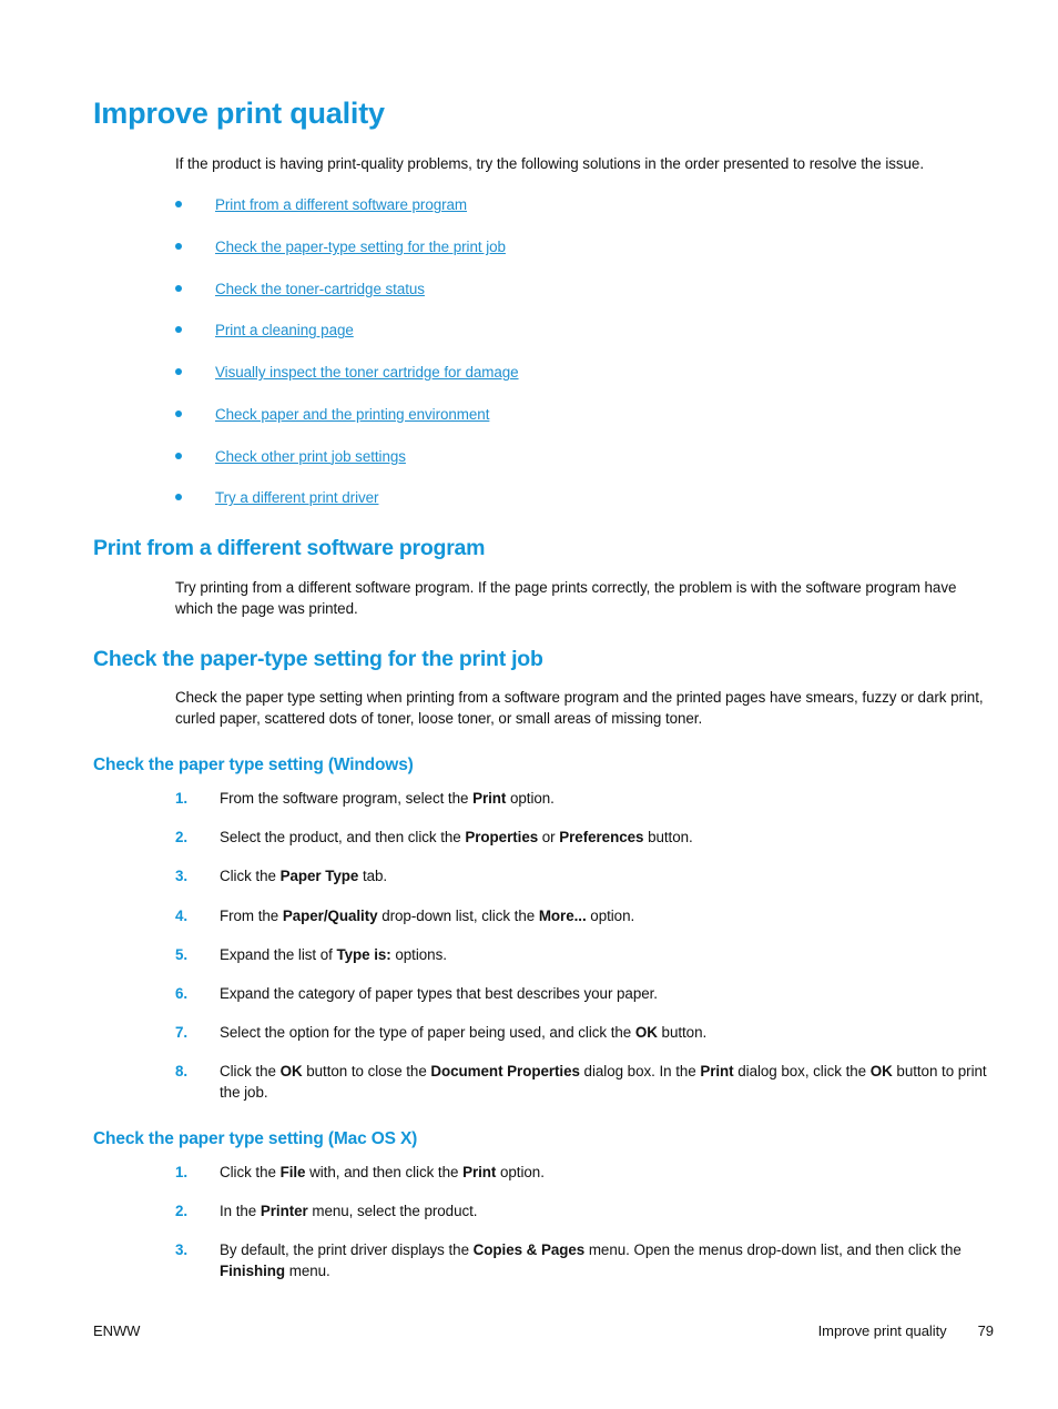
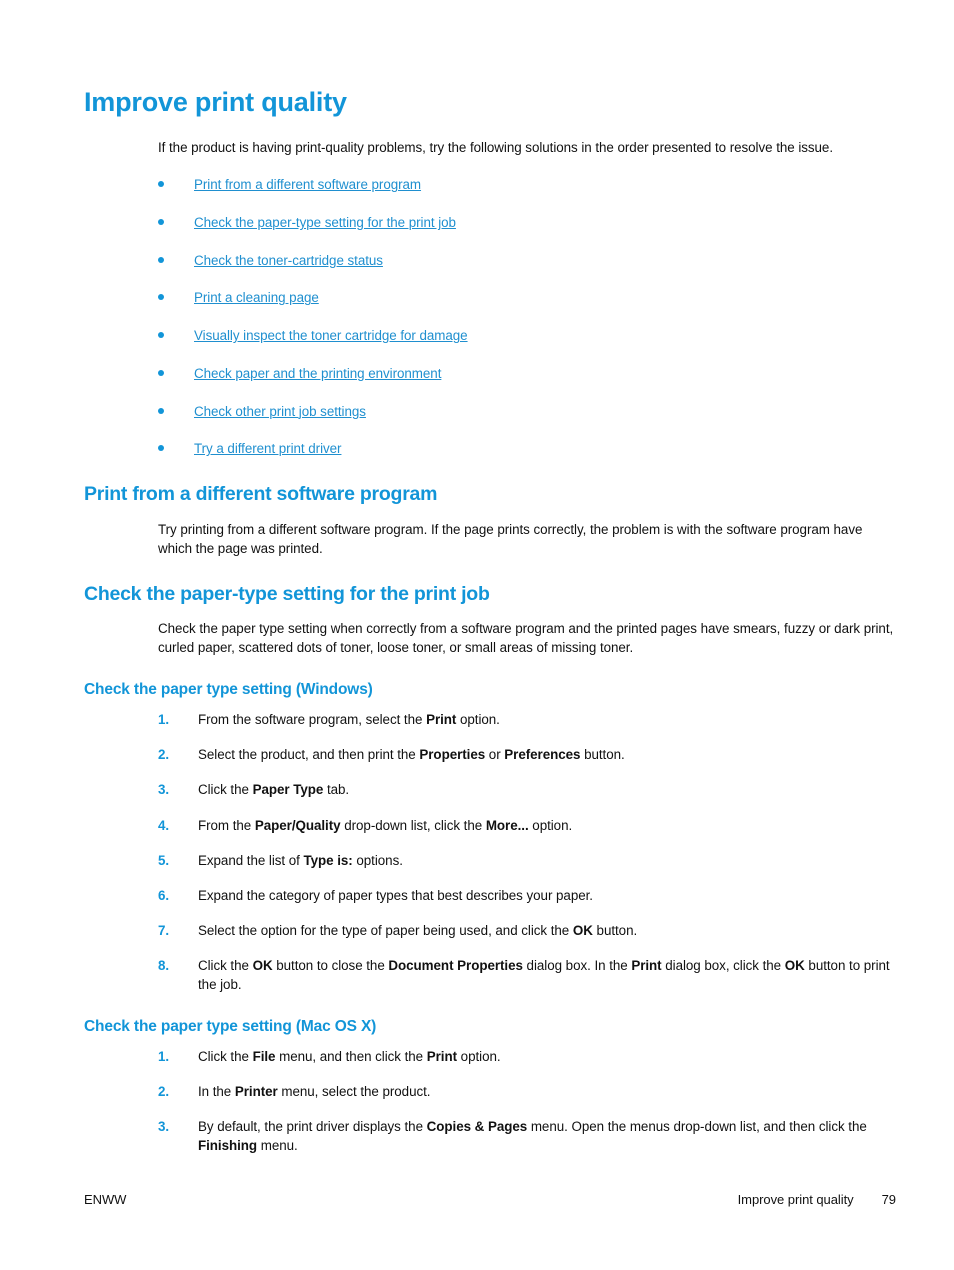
  Improve print quality
  If the product is having print-quality problems, try the following solutions in the order presented to resolve the issue.
  Print from a different software program
  Check the paper-type setting for the print job
  Check the toner-cartridge status
  Print a cleaning page
  Visually inspect the toner cartridge for damage
  Check paper and the printing environment
  Check other print job settings
  Try a different print driver
  Print from a different software program
  Try printing from a different software program. If the page prints correctly, the problem is with the software program have which the page was printed.
  Check the paper-type setting for the print job
- Check the paper type setting when printing from a software program and the printed pages have smears, fuzzy or dark print, curled paper, scattered dots of toner, loose toner, or small areas of missing toner.
+ Check the paper type setting when correctly from a software program and the printed pages have smears, fuzzy or dark print, curled paper, scattered dots of toner, loose toner, or small areas of missing toner.
  Check the paper type setting (Windows)
  1.
  From the software program, select the Print option.
  2.
- Select the product, and then click the Properties or Preferences button.
+ Select the product, and then print the Properties or Preferences button.
  3.
  Click the Paper Type tab.
  4.
  From the Paper/Quality drop-down list, click the More... option.
  5.
  Expand the list of Type is: options.
  6.
  Expand the category of paper types that best describes your paper.
  7.
  Select the option for the type of paper being used, and click the OK button.
  8.
  Click the OK button to close the Document Properties dialog box. In the Print dialog box, click the OK button to print the job.
  Check the paper type setting (Mac OS X)
  1.
- Click the File with, and then click the Print option.
+ Click the File menu, and then click the Print option.
  2.
  In the Printer menu, select the product.
  3.
  By default, the print driver displays the Copies & Pages menu. Open the menus drop-down list, and then click the Finishing menu.
  ENWW
  Improve print quality
  79
